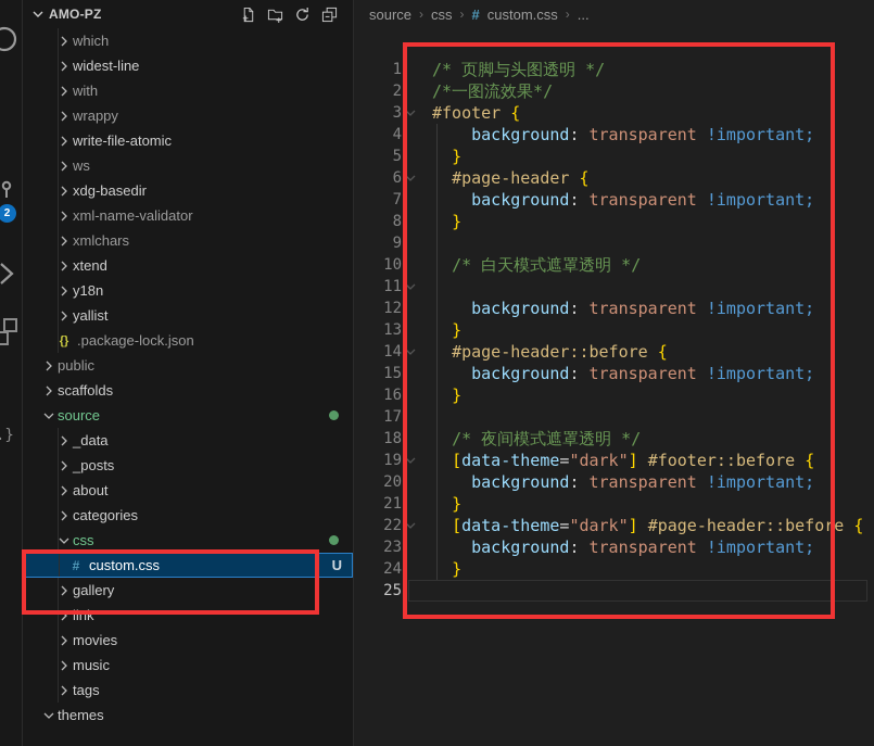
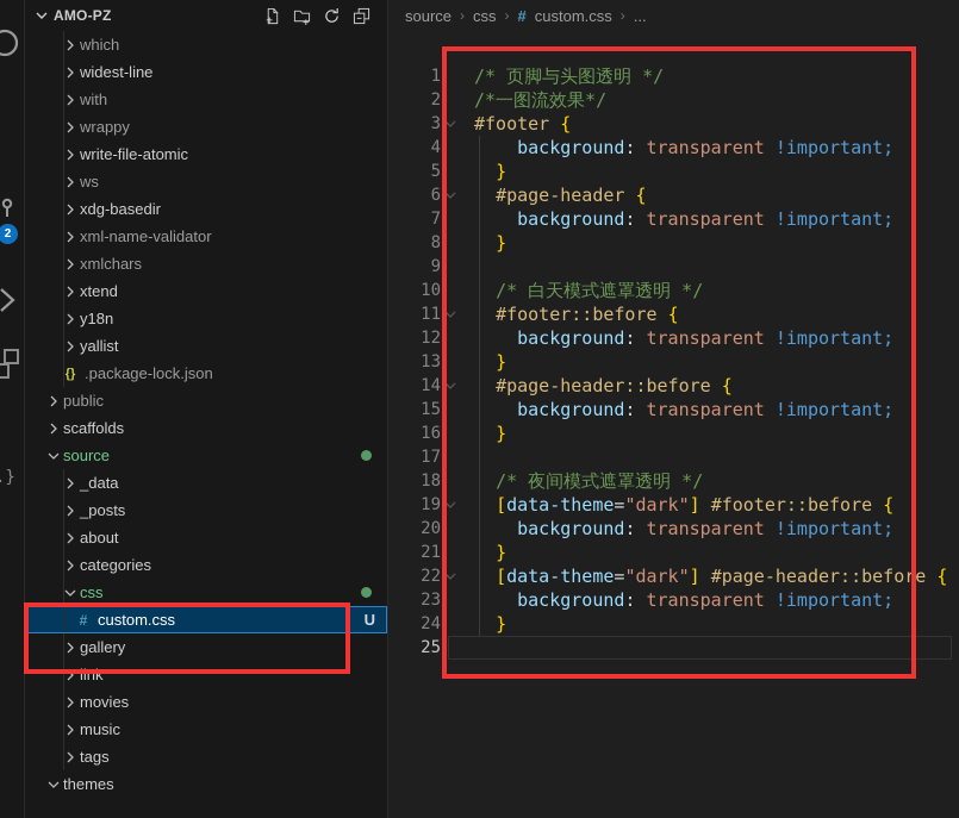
  2
  .}
  AMO-PZ
  which
  widest-line
  with
  wrappy
  write-file-atomic
  ws
  xdg-basedir
  xml-name-validator
  xmlchars
  xtend
  y18n
  yallist
  {}
  .package-lock.json
  public
  scaffolds
  source
  _data
  _posts
  about
  categories
  css
  #
  custom.css
  U
  gallery
  link
  movies
  music
  tags
  themes
  source
  ›
  css
  ›
  #
  custom.css
  ›
  ...
  1
  /* 页脚与头图透明 */
  2
  /*一图流效果*/
  3
  #footer {
  4
  background: transparent !important;
  5
  }
  6
  #page-header {
  7
  background: transparent !important;
  8
  }
  9
  10
  /* 白天模式遮罩透明 */
  11
+ #footer::before {
  12
  background: transparent !important;
  13
  }
  14
  #page-header::before {
  15
  background: transparent !important;
  16
  }
  17
  18
  /* 夜间模式遮罩透明 */
  19
  [data-theme="dark"] #footer::before {
  20
  background: transparent !important;
  21
  }
  22
  [data-theme="dark"] #page-header::before {
  23
  background: transparent !important;
  24
  }
  25
